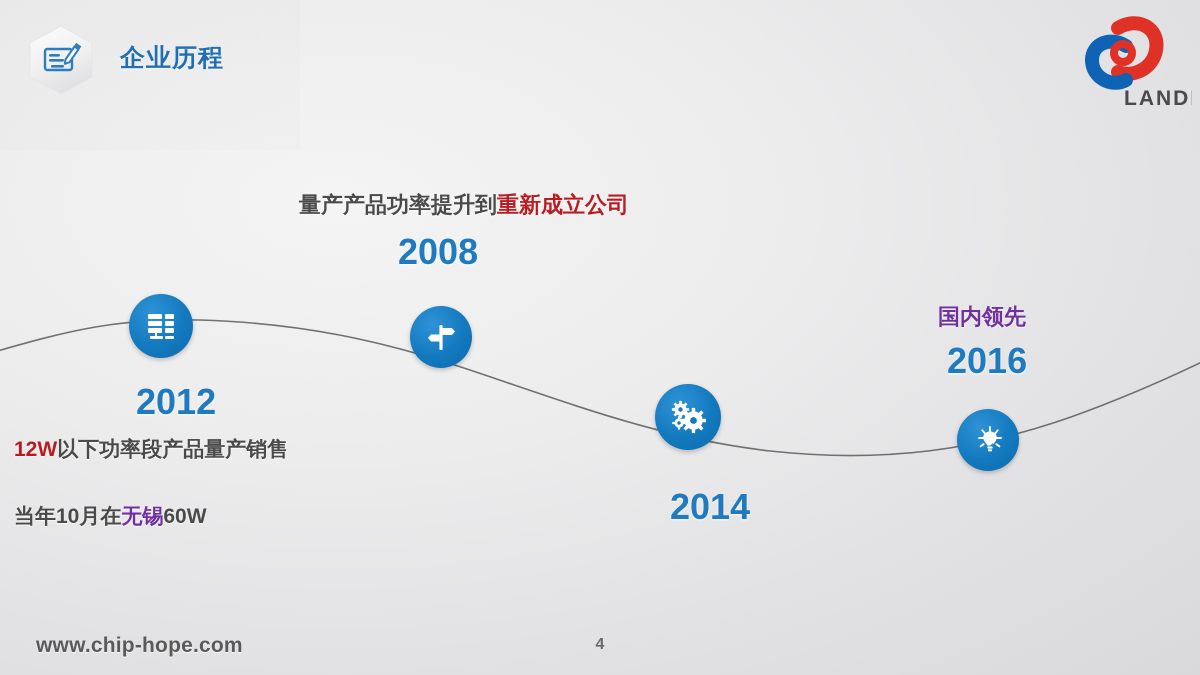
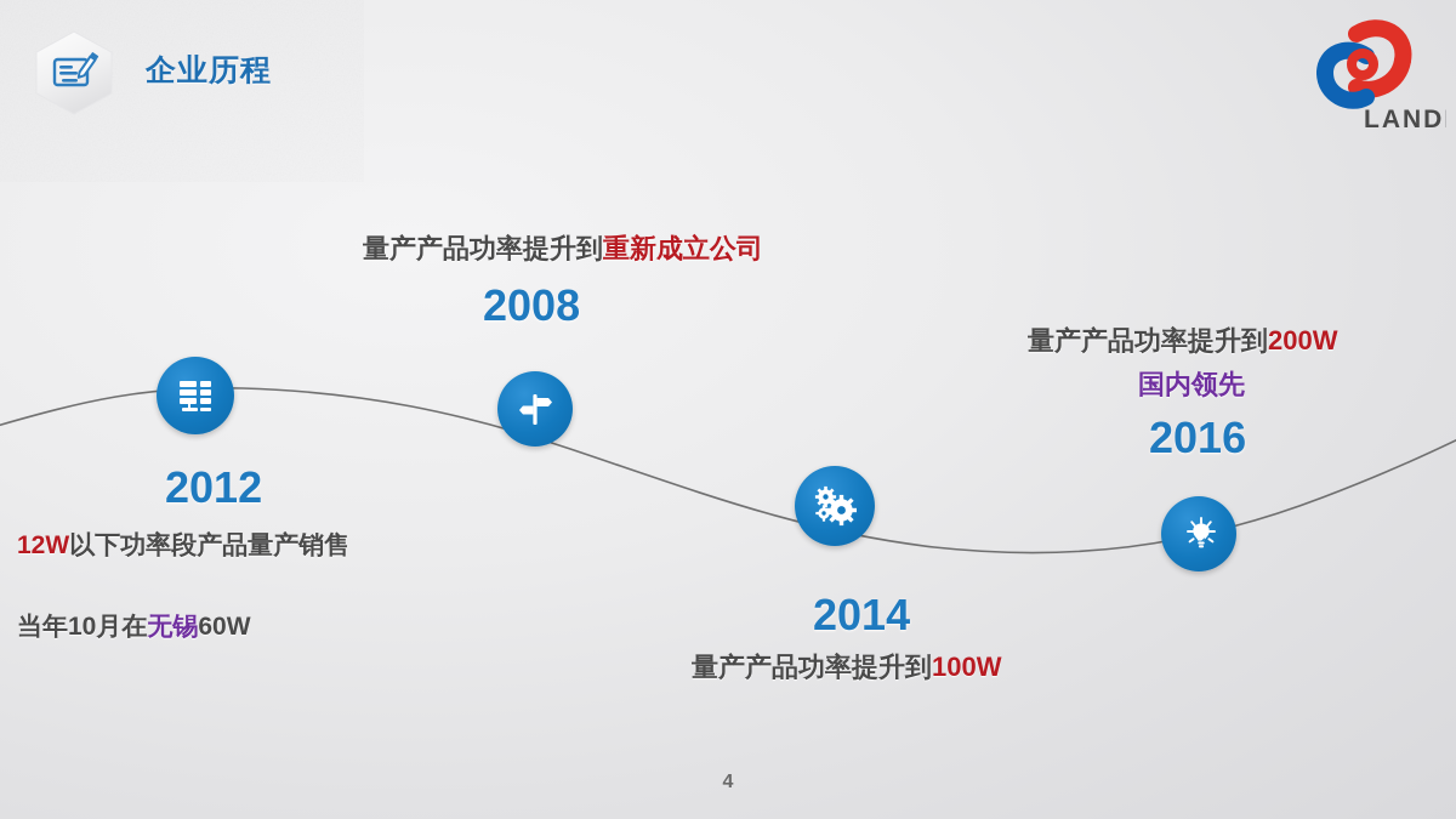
  企业历程
  LAND
  量产产品功率提升到重新成立公司
  2008
  2012
  12W以下功率段产品量产销售
  当年10月在无锡60W
  2014
+ 量产产品功率提升到100W
+ 量产产品功率提升到200W
  国内领先
  2016
- www.chip-hope.com
  4
